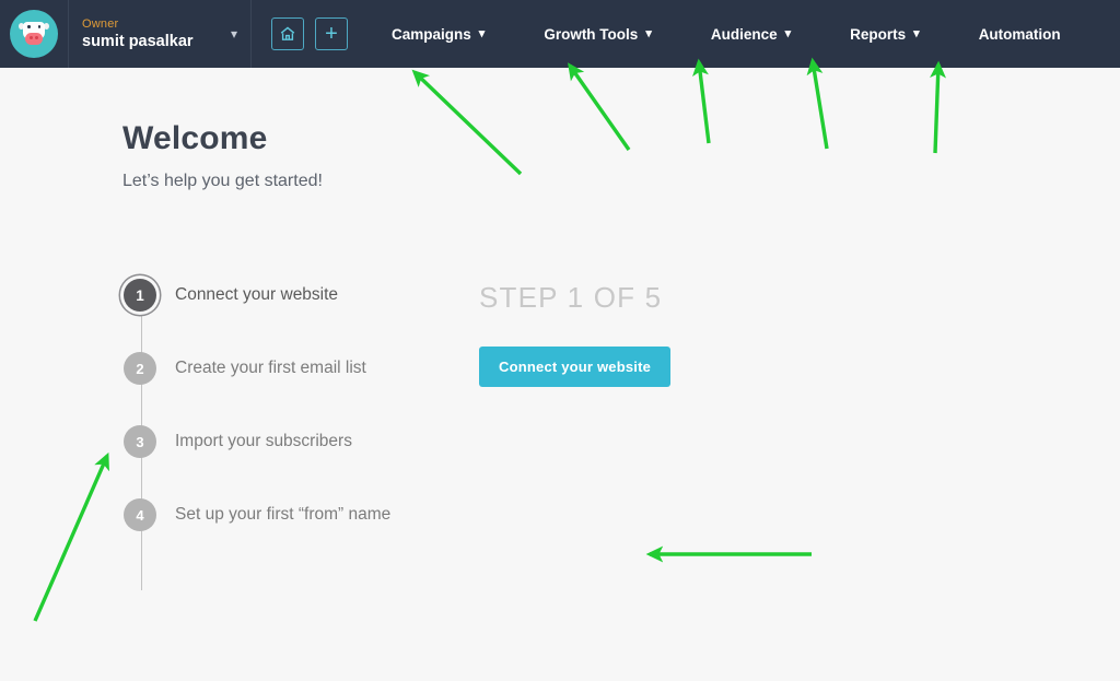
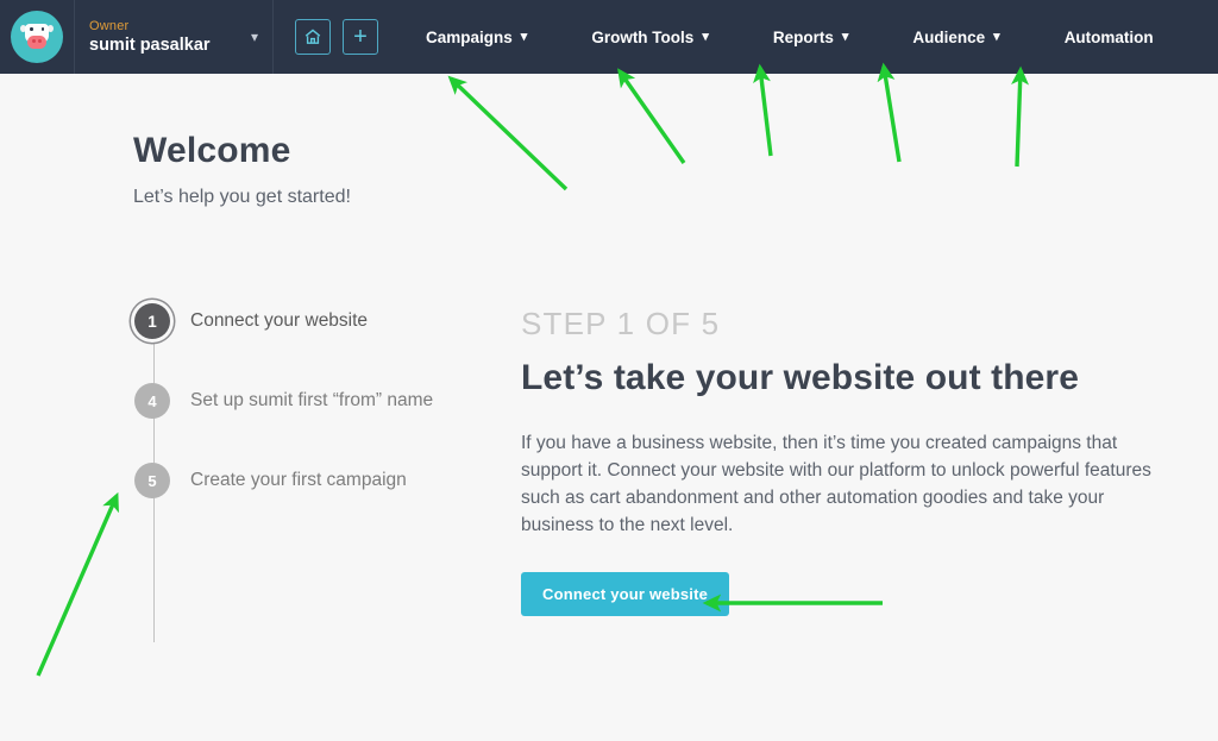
  Owner
  sumit pasalkar
  ▾
  +
  Campaigns
  ▾
  Growth Tools
  ▾
- Audience
+ Reports
  ▾
- Reports
+ Audience
  ▾
  Automation
  Welcome
  Let’s help you get started!
  1
  Connect your website
- 2
- Create your first email list
- 3
- Import your subscribers
  4
- Set up your first “from” name
+ Set up sumit first “from” name
+ 5
+ Create your first campaign
  STEP 1 OF 5
+ Let’s take your website out there
+ If you have a business website, then it’s time you created campaigns that support it. Connect your website with our platform to unlock powerful features such as cart abandonment and other automation goodies and take your business to the next level.
  Connect your website
